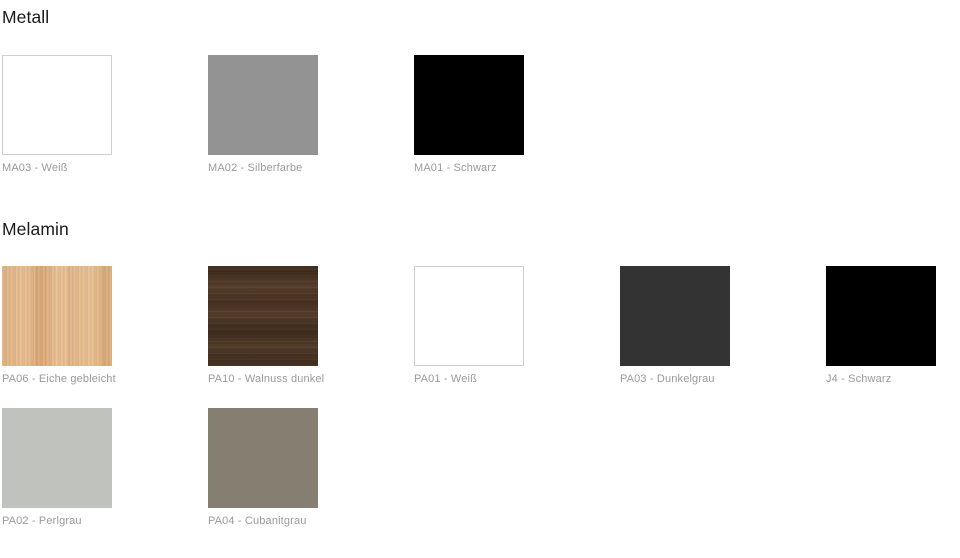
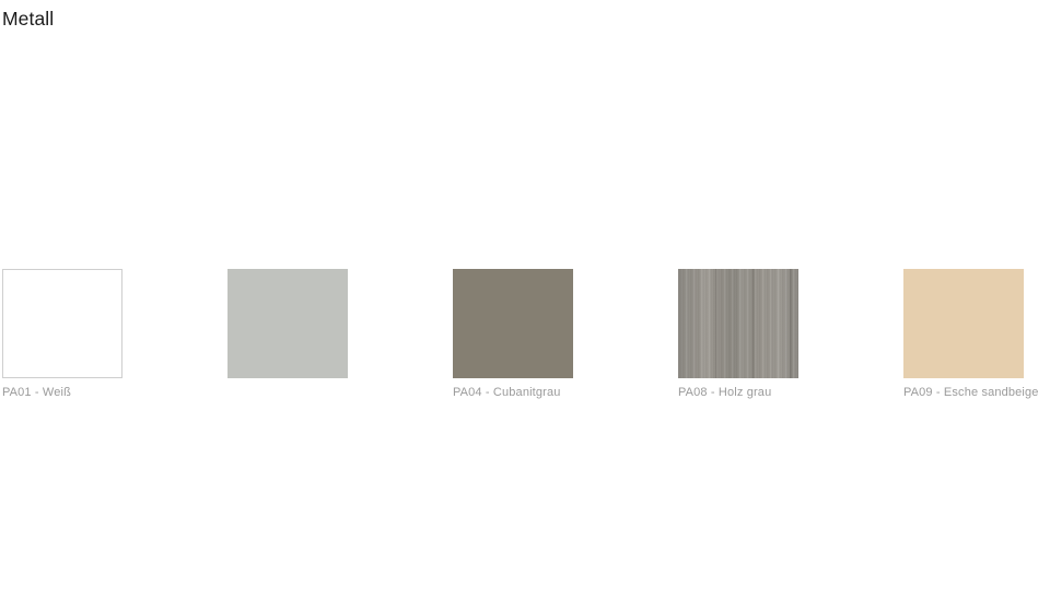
  Metall
- MA03 - Weiß
- MA02 - Silberfarbe
- MA01 - Schwarz
- Melamin
- PA06 - Eiche gebleicht
- PA10 - Walnuss dunkel
  PA01 - Weiß
- PA03 - Dunkelgrau
- J4 - Schwarz
- PA02 - Perlgrau
  PA04 - Cubanitgrau
+ PA08 - Holz grau
+ PA09 - Esche sandbeige
